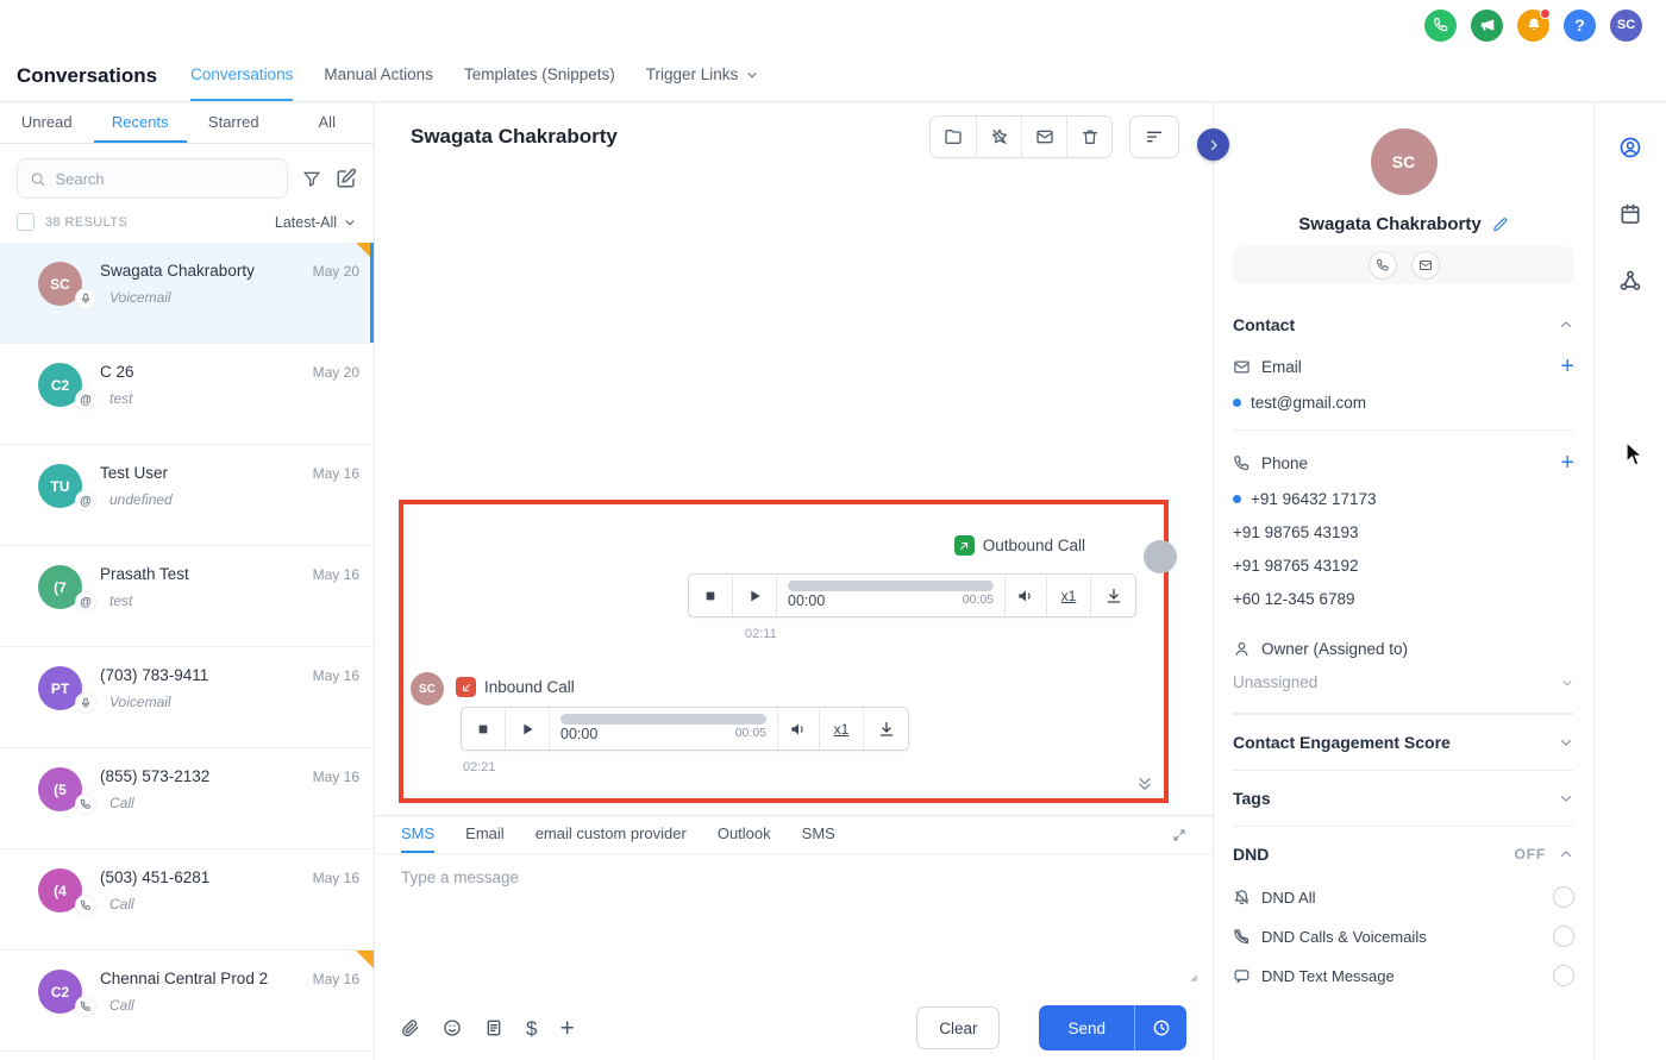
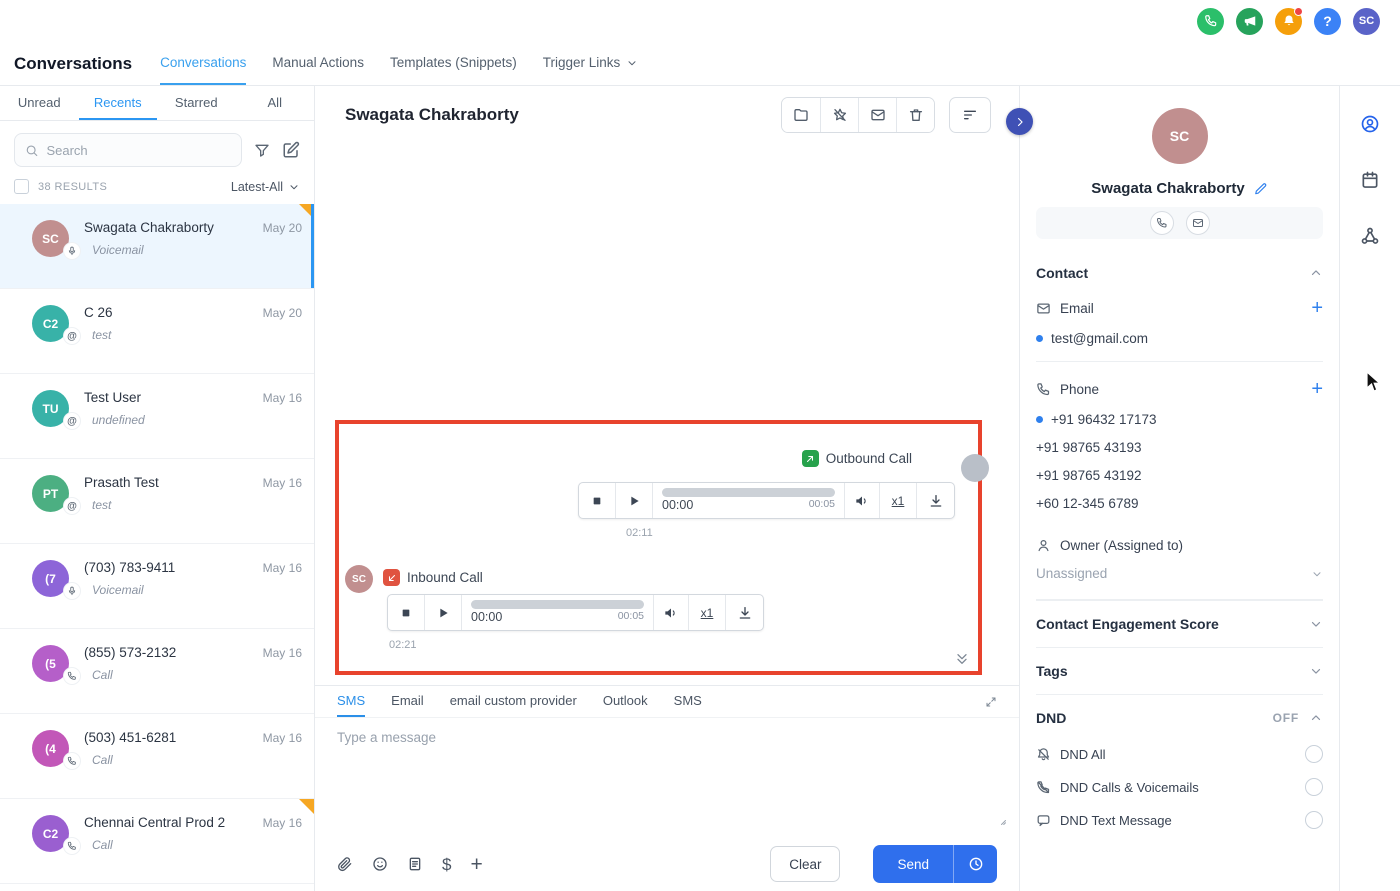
  ?
  SC
  Conversations
  Conversations
  Manual Actions
  Templates (Snippets)
  Trigger Links
  Unread
  Recents
  Starred
  All
  Search
  38 RESULTS
  Latest-All
  SC
  Swagata Chakraborty
  May 20
  Voicemail
  C2
  @
  C 26
  May 20
  test
  TU
  @
  Test User
  May 16
  undefined
- (7
+ PT
  @
  Prasath Test
  May 16
  test
- PT
+ (7
  (703) 783-9411
  May 16
  Voicemail
  (5
  (855) 573-2132
  May 16
  Call
  (4
  (503) 451-6281
  May 16
  Call
  C2
  Chennai Central Prod 2
  May 16
  Call
  Swagata Chakraborty
  Outbound Call
  00:00
  00:05
  x1
  02:11
  SC
  Inbound Call
  00:00
  00:05
  x1
  02:21
  SMS
  Email
  email custom provider
  Outlook
  SMS
  Type a message
  $
  +
  Clear
  Send
  SC
  Swagata Chakraborty
  Contact
  Email
  +
  test@gmail.com
  Phone
  +
  +91 96432 17173
  +91 98765 43193
  +91 98765 43192
  +60 12-345 6789
  Owner (Assigned to)
  Unassigned
  Contact Engagement Score
  Tags
  DND
  OFF
  DND All
  DND Calls & Voicemails
  DND Text Message
